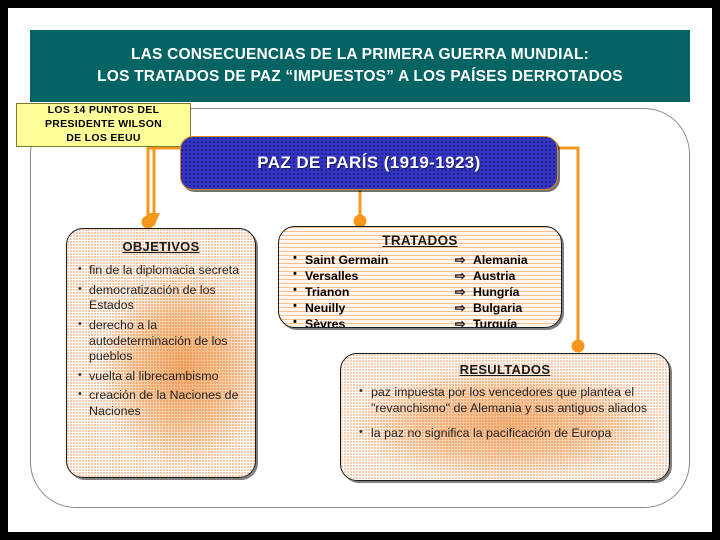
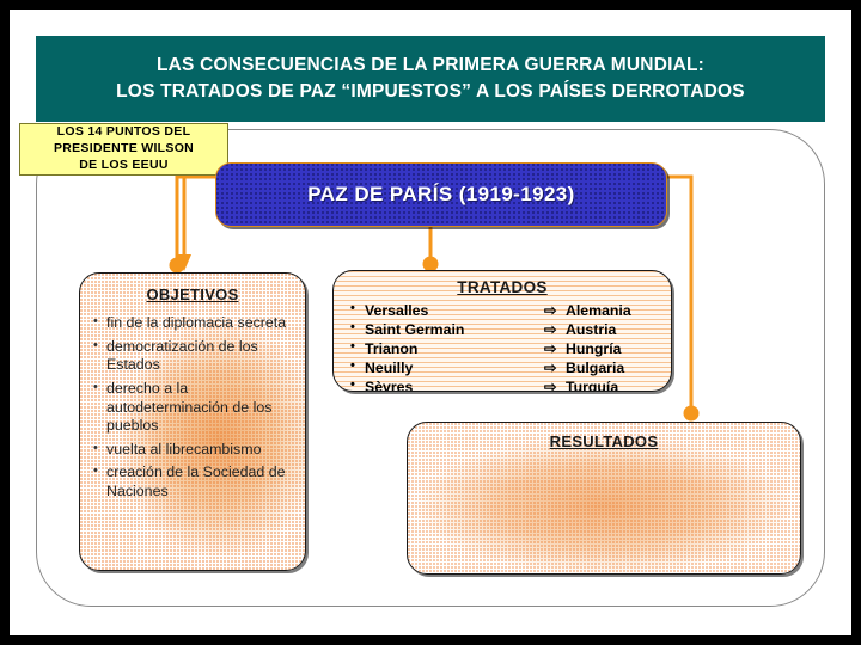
  LAS CONSECUENCIAS DE LA PRIMERA GUERRA MUNDIAL:
  LOS TRATADOS DE PAZ “IMPUESTOS” A LOS PAÍSES DERROTADOS
  LOS 14 PUNTOS DEL
  PRESIDENTE WILSON
  DE LOS EEUU
  PAZ DE PARÍS (1919-1923)
  OBJETIVOS
  fin de la diplomacia secreta
  democratización de los Estados
  derecho a la autodeterminación de los pueblos
  vuelta al librecambismo
- creación de la Naciones de Naciones
+ creación de la Sociedad de Naciones
  TRATADOS
- Saint Germain
+ Versalles
  ⇨
  Alemania
- Versalles
+ Saint Germain
  ⇨
  Austria
  Trianon
  ⇨
  Hungría
  Neuilly
  ⇨
  Bulgaria
  Sèvres
  ⇨
  Turquía
  RESULTADOS
- paz impuesta por los vencedores que plantea el "revanchismo" de Alemania y sus antiguos aliados
- la paz no significa la pacificación de Europa
